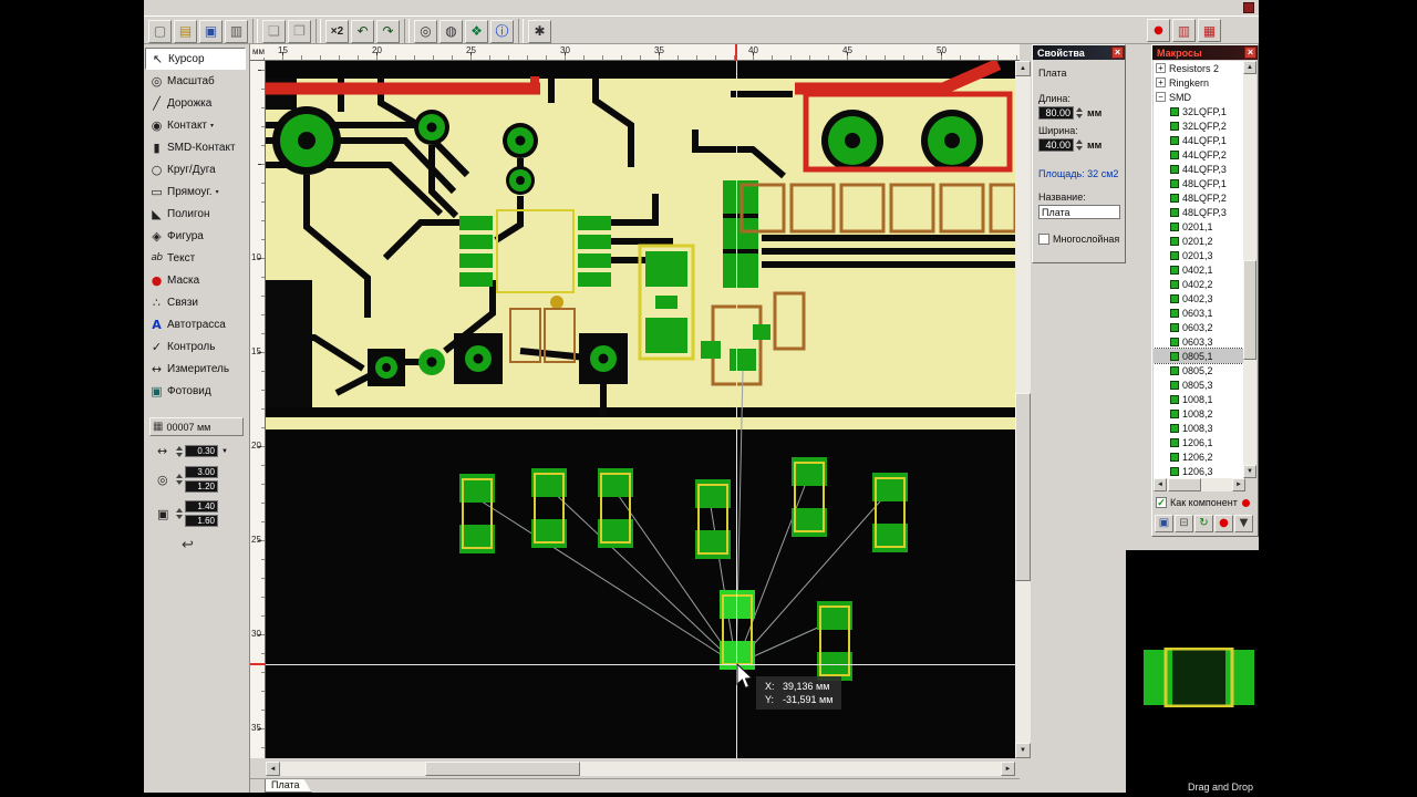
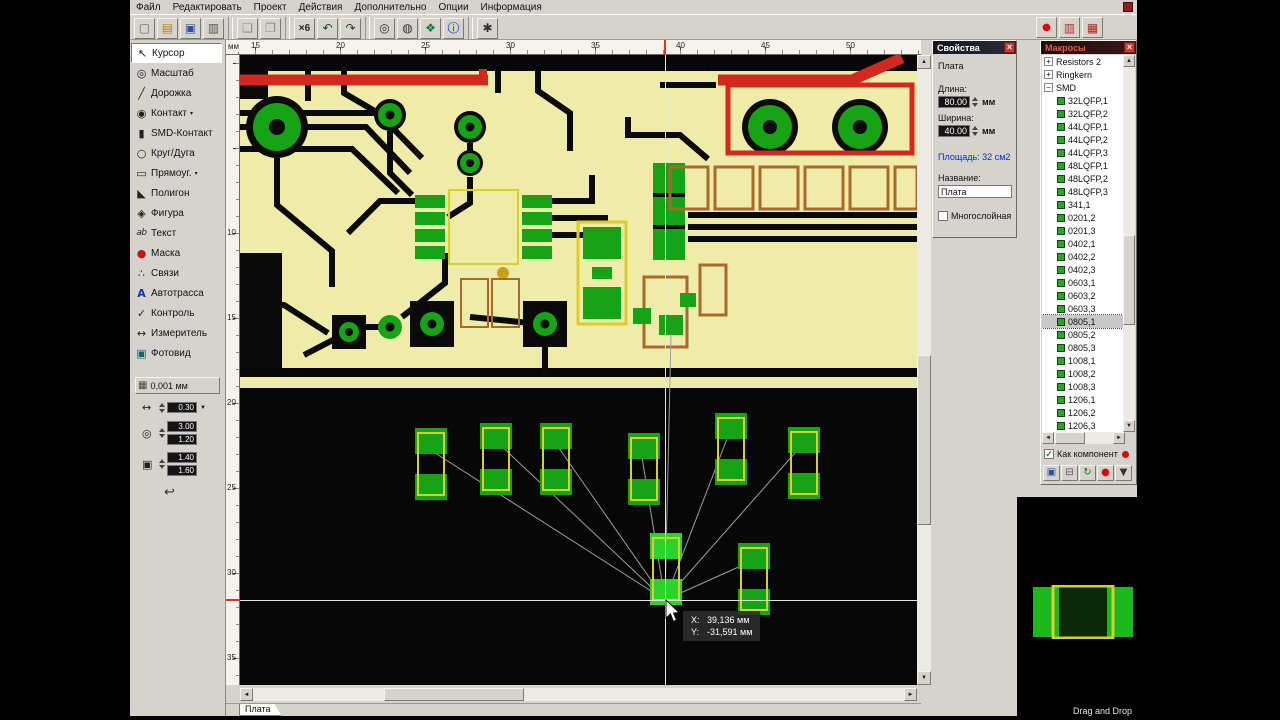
+ Файл
+ Редактировать
+ Проект
+ Действия
+ Дополнительно
+ Опции
+ Информация
  ▢
  ▤
  ▣
  ▥
  ❏
  ❐
- ×2
+ ×6
  ↶
  ↷
  ◎
  ◍
  ❖
  ⓘ
  ✱
  ●
  ▥
  ▦
  ↖
  Курсор
  ◎
  Масштаб
  ╱
  Дорожка
  ◉
  Контакт
  ▮
  SMD-Контакт
  ○
  Круг/Дуга
  ▭
  Прямоуг.
  ◣
  Полигон
  ◈
  Фигура
  ab
  Текст
  ●
  Маска
  ∴
  Связи
  A
  Автотрасса
  ✓
  Контроль
  ↔
  Измеритель
  ▣
  Фотовид
  ▦
- 00007 мм
+ 0,001 мм
  ↔
  0.30
  ◎
  3.00
  1.20
  ▣
  1.40
  1.60
  ↩
  мм
  15
  20
  25
  30
  35
  40
  45
  50
  10
  15
  20
  25
  30
  35
  X:
  39,136 мм
  Y:
  -31,591 мм
  Плата
  Свойства
  ×
  Плата
  Длина:
  80.00
  мм
  Ширина:
  40.00
  мм
  Площадь: 32 см2
  Название:
  Плата
  Многослойная
  Макросы
  ×
  +
  Resistors 2
  +
  Ringkern
  −
  SMD
  32LQFP,1
  32LQFP,2
  44LQFP,1
  44LQFP,2
  44LQFP,3
  48LQFP,1
  48LQFP,2
  48LQFP,3
- 0201,1
+ 341,1
  0201,2
  0201,3
  0402,1
  0402,2
  0402,3
  0603,1
  0603,2
  0603,3
  0805,1
  0805,2
  0805,3
  1008,1
  1008,2
  1008,3
  1206,1
  1206,2
  1206,3
  ✓
  Как компонент
  ▣
  ⊟
  ↻
  ●
  ▼
  Drag and Drop
